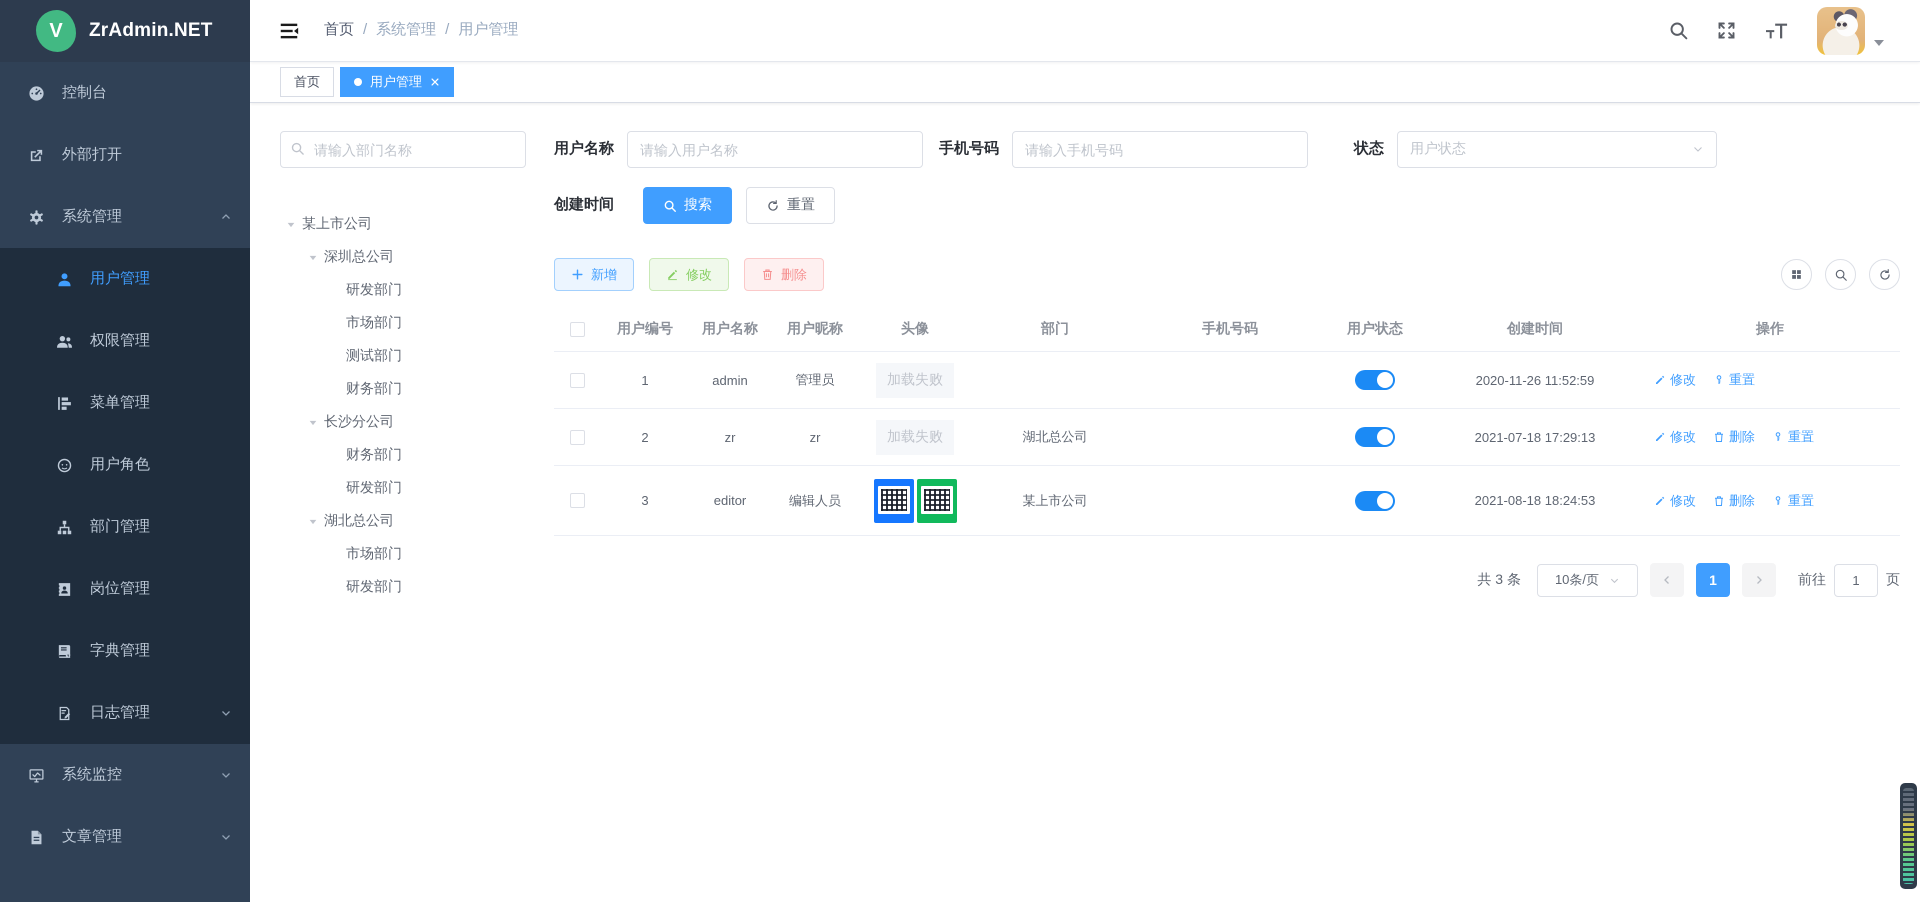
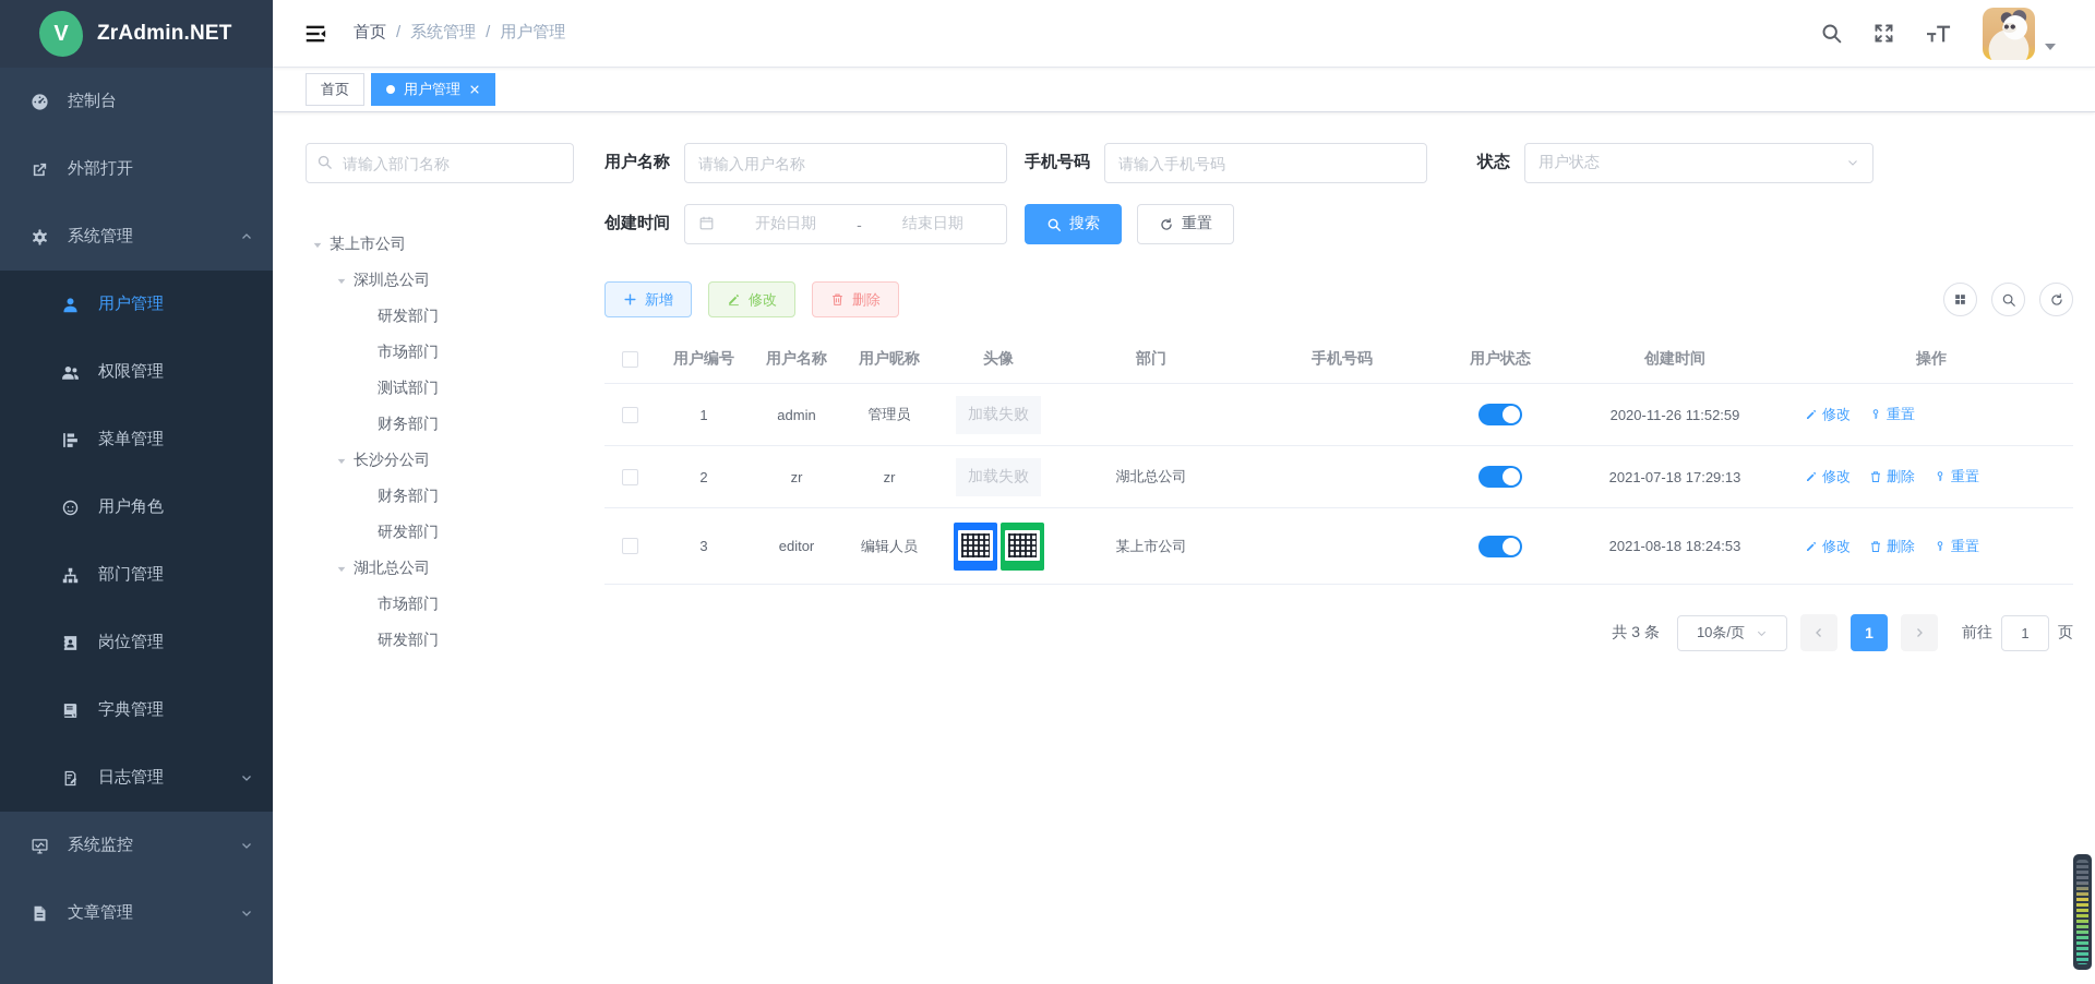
  V
  ZrAdmin.NET
  控制台
  外部打开
  系统管理
  用户管理
  权限管理
  菜单管理
  用户角色
  部门管理
  岗位管理
  字典管理
  日志管理
  系统监控
  文章管理
  首页
  /
  系统管理
  /
  用户管理
  首页
  用户管理
  请输入部门名称
  某上市公司
  深圳总公司
  研发部门
  市场部门
  测试部门
  财务部门
  长沙分公司
  财务部门
  研发部门
  湖北总公司
  市场部门
  研发部门
  用户名称
  请输入用户名称
  手机号码
  请输入手机号码
  状态
  用户状态
  创建时间
+ 开始日期
+ -
+ 结束日期
  搜索
  重置
  新增
  修改
  删除
  用户编号
  用户名称
  用户昵称
  头像
  部门
  手机号码
  用户状态
  创建时间
  操作
  1
  admin
  管理员
  加载失败
  2020-11-26 11:52:59
  修改
  重置
  2
  zr
  zr
  加载失败
  湖北总公司
  2021-07-18 17:29:13
  修改
  删除
  重置
  3
  editor
  编辑人员
  某上市公司
  2021-08-18 18:24:53
  修改
  删除
  重置
  共 3 条
  10条/页
  1
  前往
  1
  页
